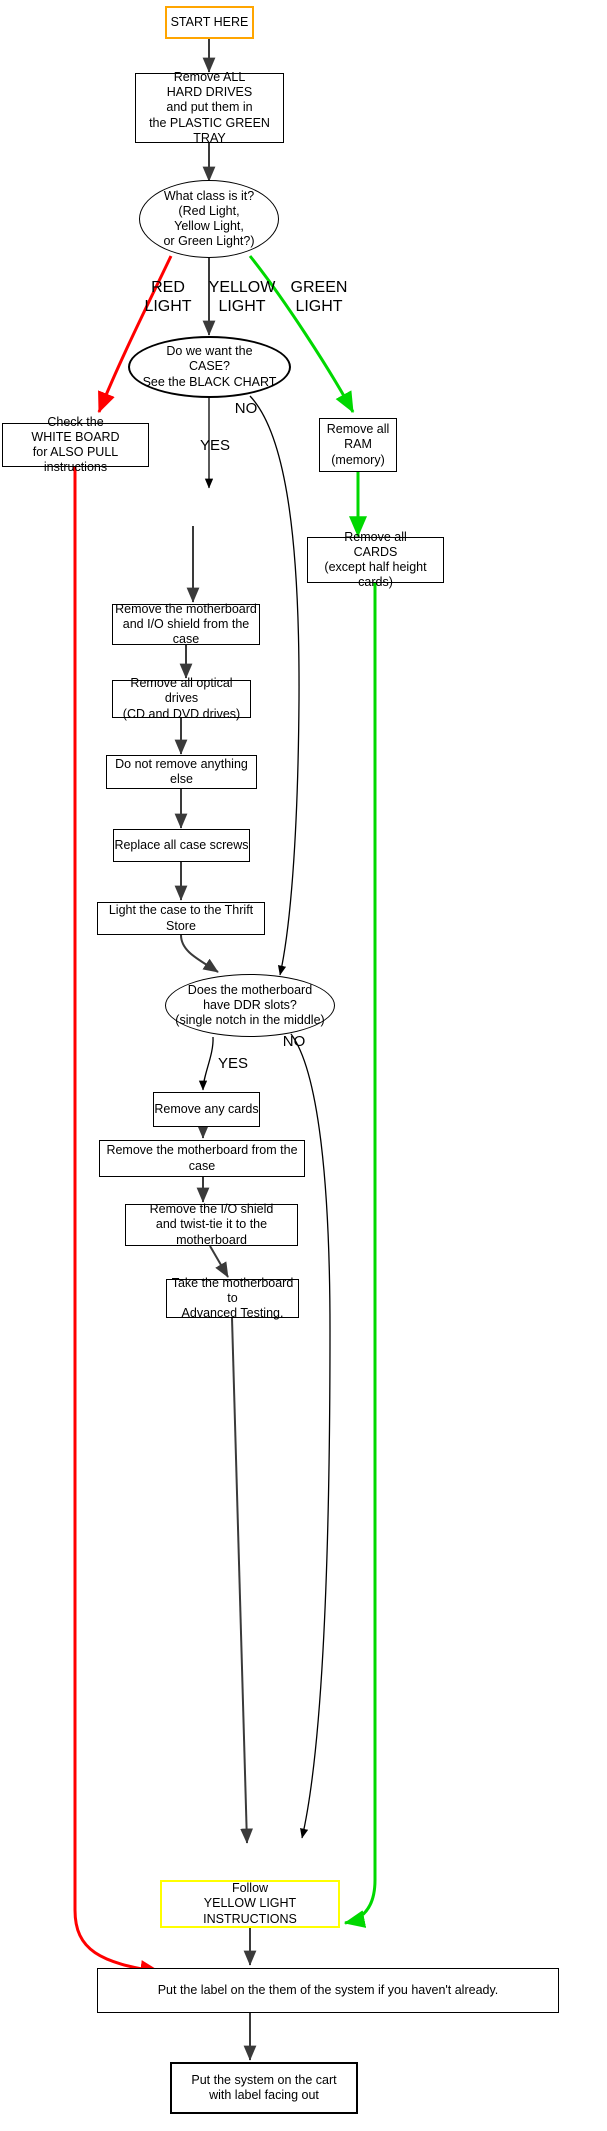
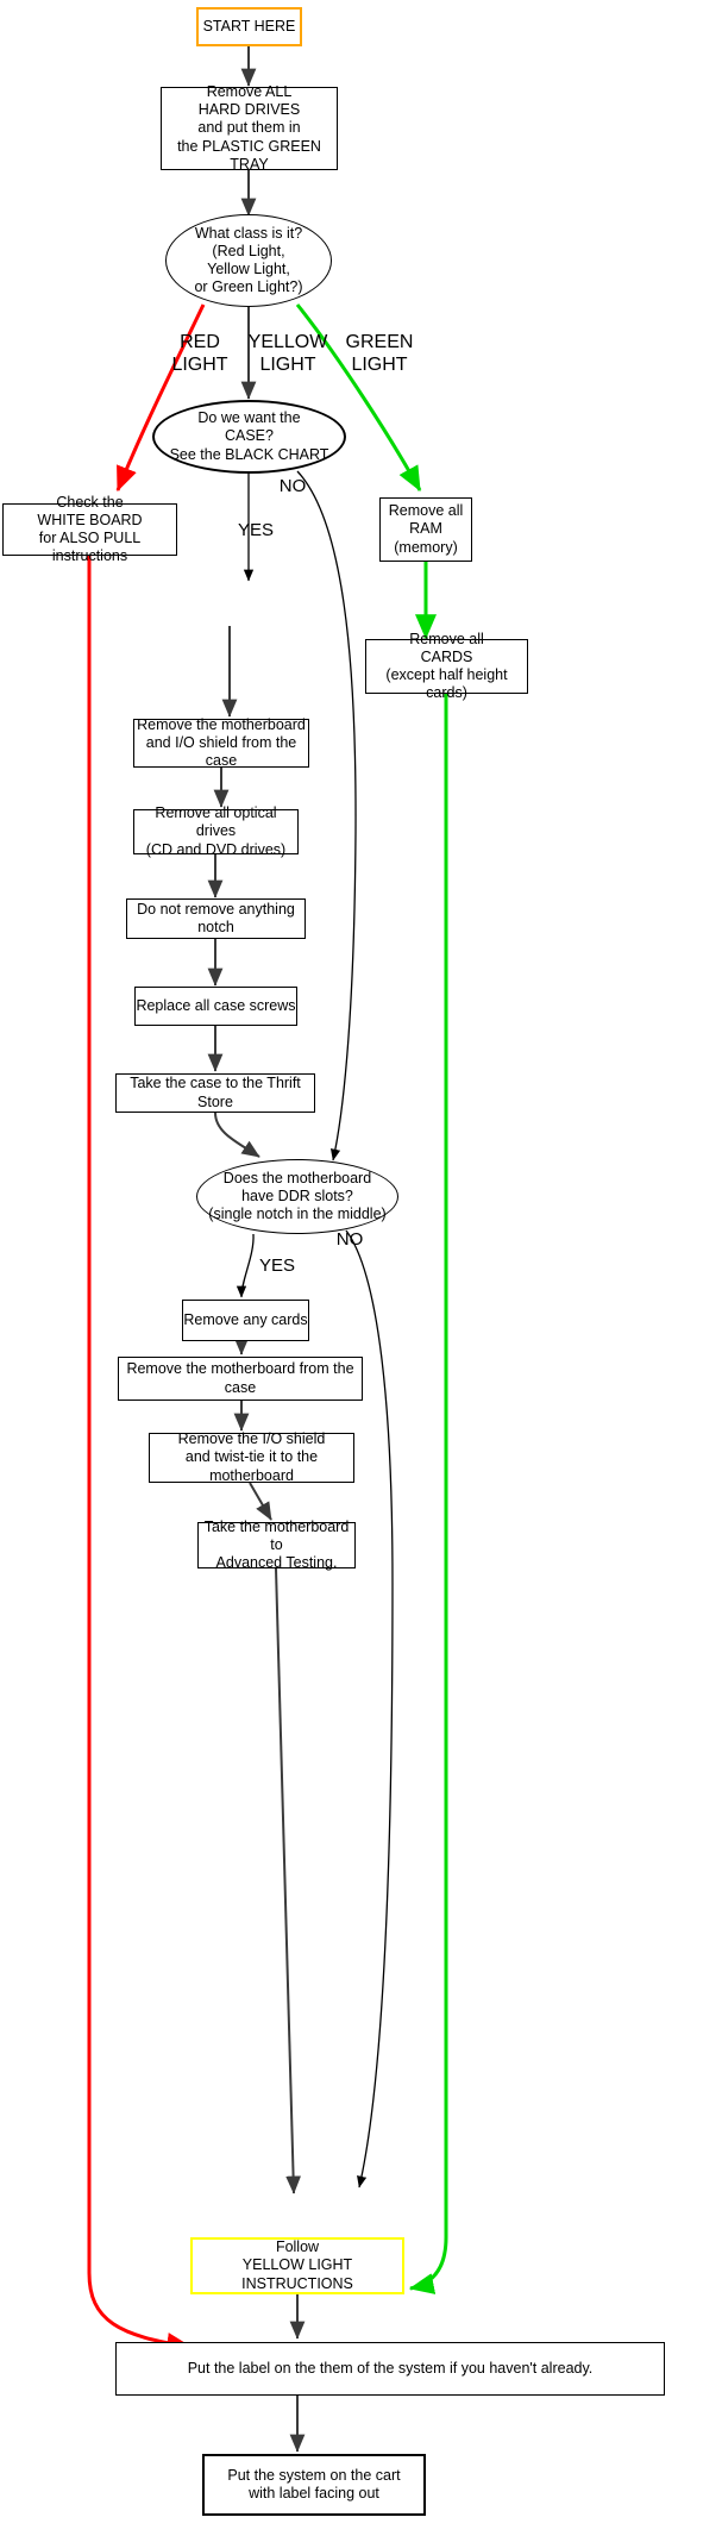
  START HERE
  Remove ALL
  HARD DRIVES
  and put them in
  the PLASTIC GREEN TRAY
  What class is it?
  (Red Light,
  Yellow Light,
  or Green Light?)
  Check the
  WHITE BOARD
  for ALSO PULL instructions
  Do we want the
  CASE?
  See the BLACK CHART
  Remove all
  RAM
  (memory)
  Remove all
  CARDS
  (except half height cards)
  Remove the motherboard
  and I/O shield from the case
  Remove all optical drives
  (CD and DVD drives)
- Do not remove anything else
+ Do not remove anything notch
  Replace all case screws
- Light the case to the Thrift Store
+ Take the case to the Thrift Store
  Does the motherboard
  have DDR slots?
  (single notch in the middle)
  Remove any cards
  Remove the motherboard from the case
  Remove the I/O shield
  and twist-tie it to the motherboard
  Take the motherboard to
  Advanced Testing.
  Follow
  YELLOW LIGHT INSTRUCTIONS
  Put the label on the them of the system if you haven't already.
  Put the system on the cart
  with label facing out
  RED
  LIGHT
  YELLOW
  LIGHT
  GREEN
  LIGHT
  NO
  YES
  NO
  YES
